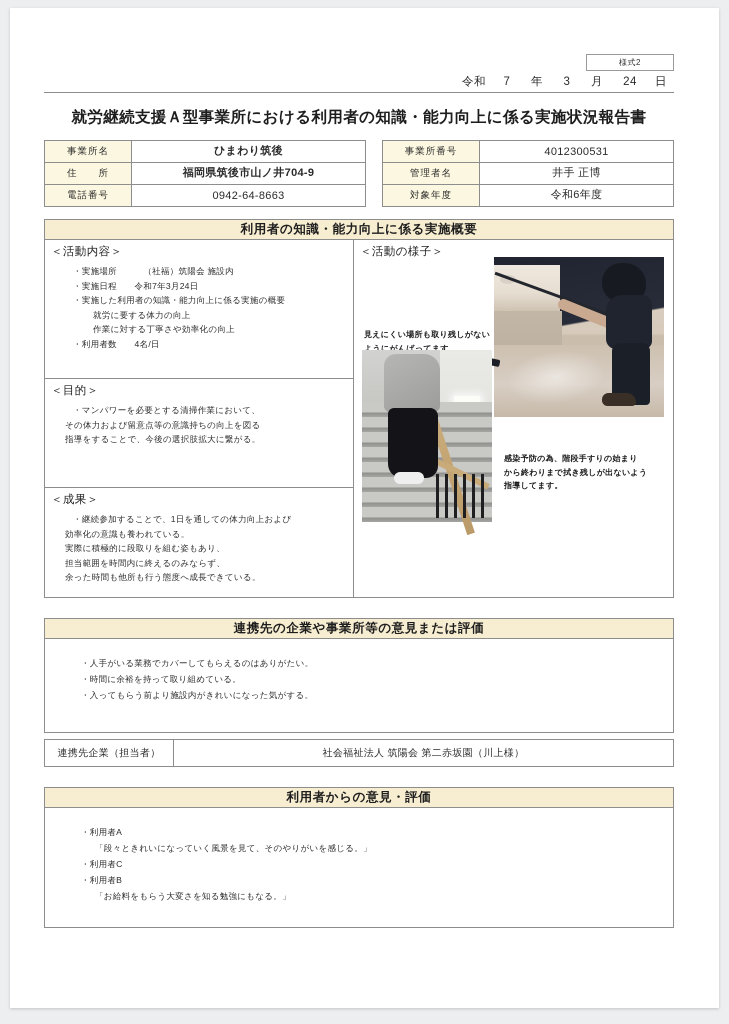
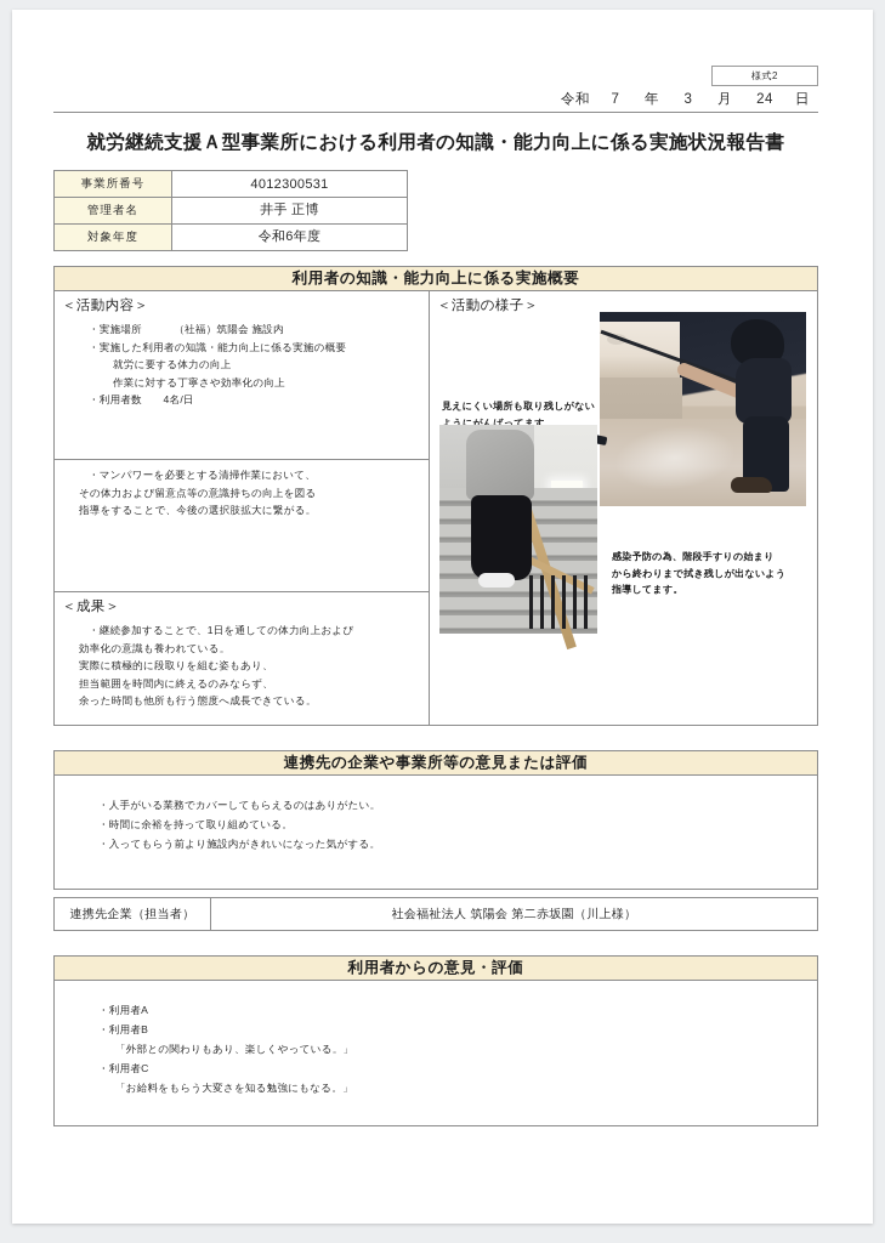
  様式2
  令和
  7
  年
  3
  月
  24
  日
  就労継続支援Ａ型事業所における利用者の知識・能力向上に係る実施状況報告書
- 事業所名	ひまわり筑後
- 住 所	福岡県筑後市山ノ井704-9
- 電話番号	0942-64-8663
  事業所番号	4012300531
  管理者名	井手 正博
  対象年度	令和6年度
  利用者の知識・能力向上に係る実施概要
  ＜活動内容＞
  ・実施場所 （社福）筑陽会 施設内
- ・実施日程 令和7年3月24日
  ・実施した利用者の知識・能力向上に係る実施の概要
  就労に要する体力の向上
  作業に対する丁寧さや効率化の向上
  ・利用者数 4名/日
- ＜目的＞
  ・マンパワーを必要とする清掃作業において、
  その体力および留意点等の意識持ちの向上を図る
  指導をすることで、今後の選択肢拡大に繋がる。
  ＜成果＞
  ・継続参加することで、1日を通しての体力向上および
  効率化の意識も養われている。
  実際に積極的に段取りを組む姿もあり、
  担当範囲を時間内に終えるのみならず、
  余った時間も他所も行う態度へ成長できている。
  ＜活動の様子＞
  見えにくい場所も取り残しがない
  ようにがんばってます。
  感染予防の為、階段手すりの始まり
  から終わりまで拭き残しが出ないよう
  指導してます。
  連携先の企業や事業所等の意見または評価
  ・人手がいる業務でカバーしてもらえるのはありがたい。
  ・時間に余裕を持って取り組めている。
  ・入ってもらう前より施設内がきれいになった気がする。
  連携先企業（担当者）	社会福祉法人 筑陽会 第二赤坂園（川上様）
  利用者からの意見・評価
  ・利用者A
- 「段々ときれいになっていく風景を見て、そのやりがいを感じる。」
- ・利用者C
+ ・利用者B
+ 「外部との関わりもあり、楽しくやっている。」
- ・利用者B
+ ・利用者C
  「お給料をもらう大変さを知る勉強にもなる。」
